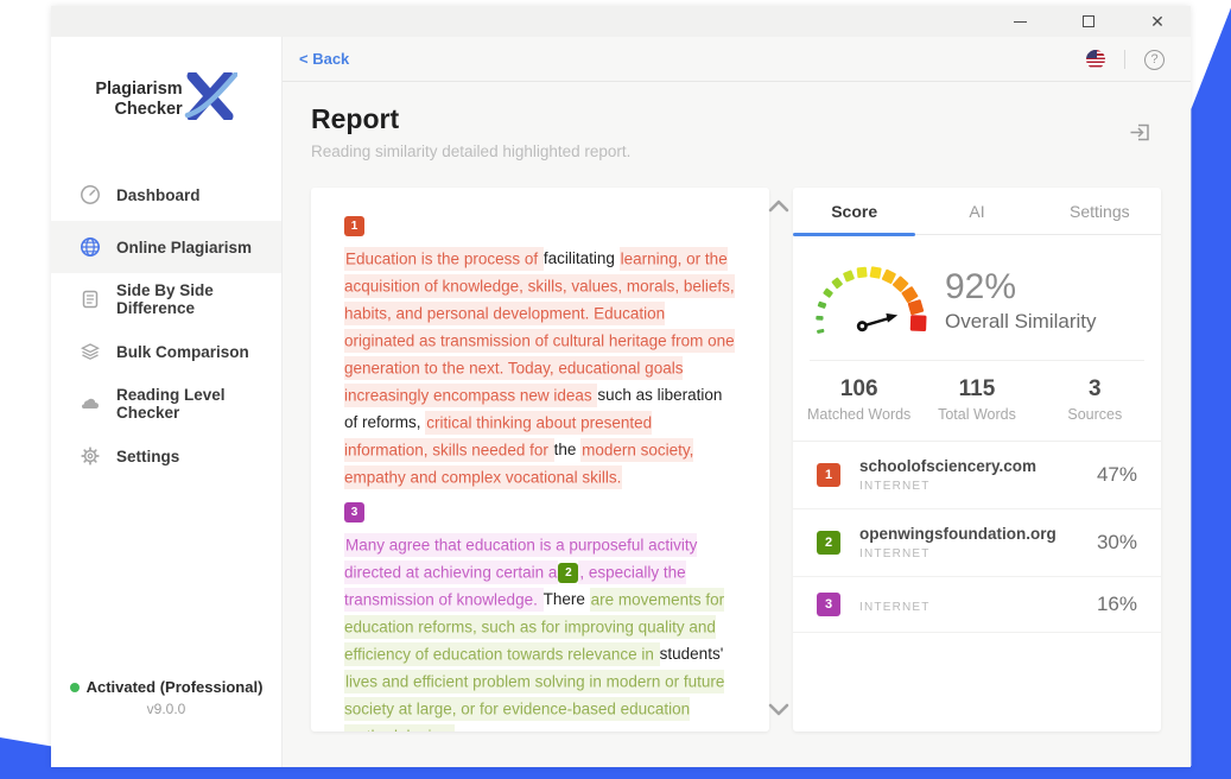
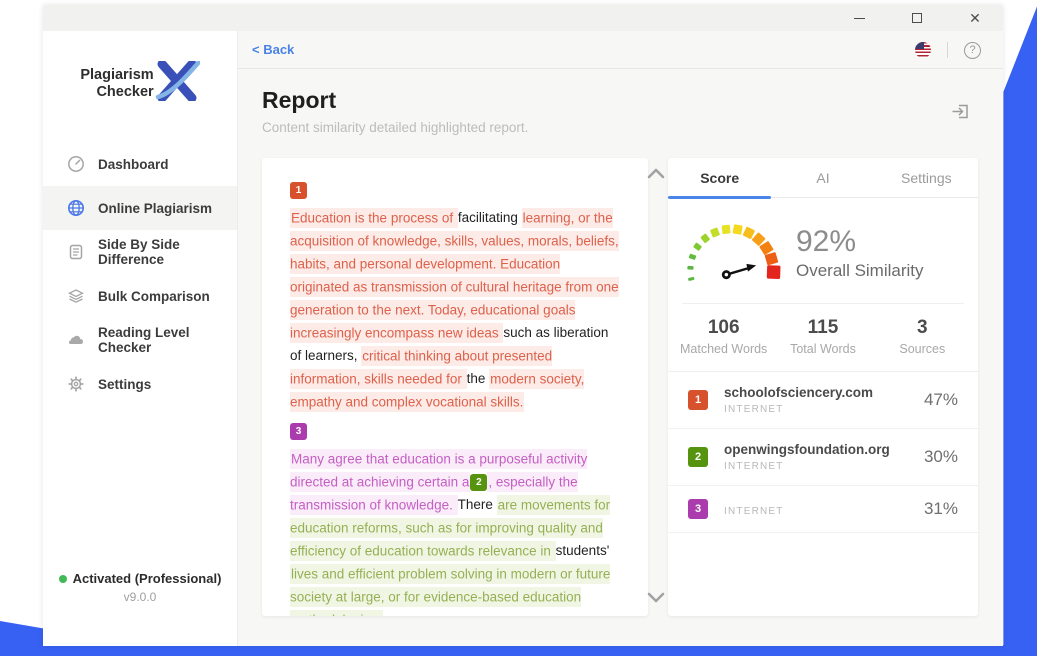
  ✕
  Plagiarism
  Checker
  Dashboard
  Online Plagiarism
  Side By Side Difference
  Bulk Comparison
  Reading Level Checker
  Settings
  Activated (Professional)
  v9.0.0
  < Back
  ?
  Report
- Reading similarity detailed highlighted report.
+ Content similarity detailed highlighted report.
  1
- Education is the process of facilitating learning, or the acquisition of knowledge, skills, values, morals, beliefs, habits, and personal development. Education originated as transmission of cultural heritage from one generation to the next. Today, educational goals increasingly encompass new ideas such as liberation of reforms, critical thinking about presented information, skills needed for the modern society, empathy and complex vocational skills.
+ Education is the process of facilitating learning, or the acquisition of knowledge, skills, values, morals, beliefs, habits, and personal development. Education originated as transmission of cultural heritage from one generation to the next. Today, educational goals increasingly encompass new ideas such as liberation of learners, critical thinking about presented information, skills needed for the modern society, empathy and complex vocational skills.
  3
  Many agree that education is a purposeful activity directed at achieving certain a 2 , especially the transmission of knowledge. There are movements for education reforms, such as for improving quality and efficiency of education towards relevance in students' lives and efficient problem solving in modern or future society at large, or for evidence-based education
  Score
  AI
  Settings
  92%
  Overall Similarity
  106
  Matched Words
  115
  Total Words
  3
  Sources
  1
  schoolofsciencery.com
  INTERNET
  47%
  2
  openwingsfoundation.org
  INTERNET
  30%
  3
  INTERNET
- 16%
+ 31%
